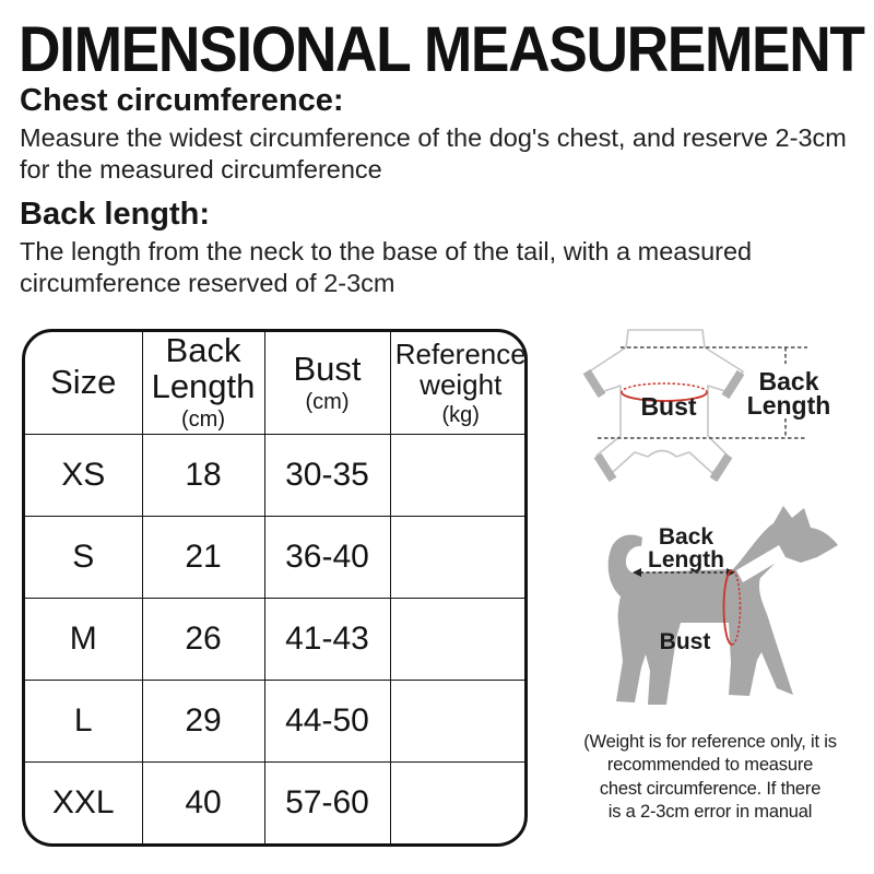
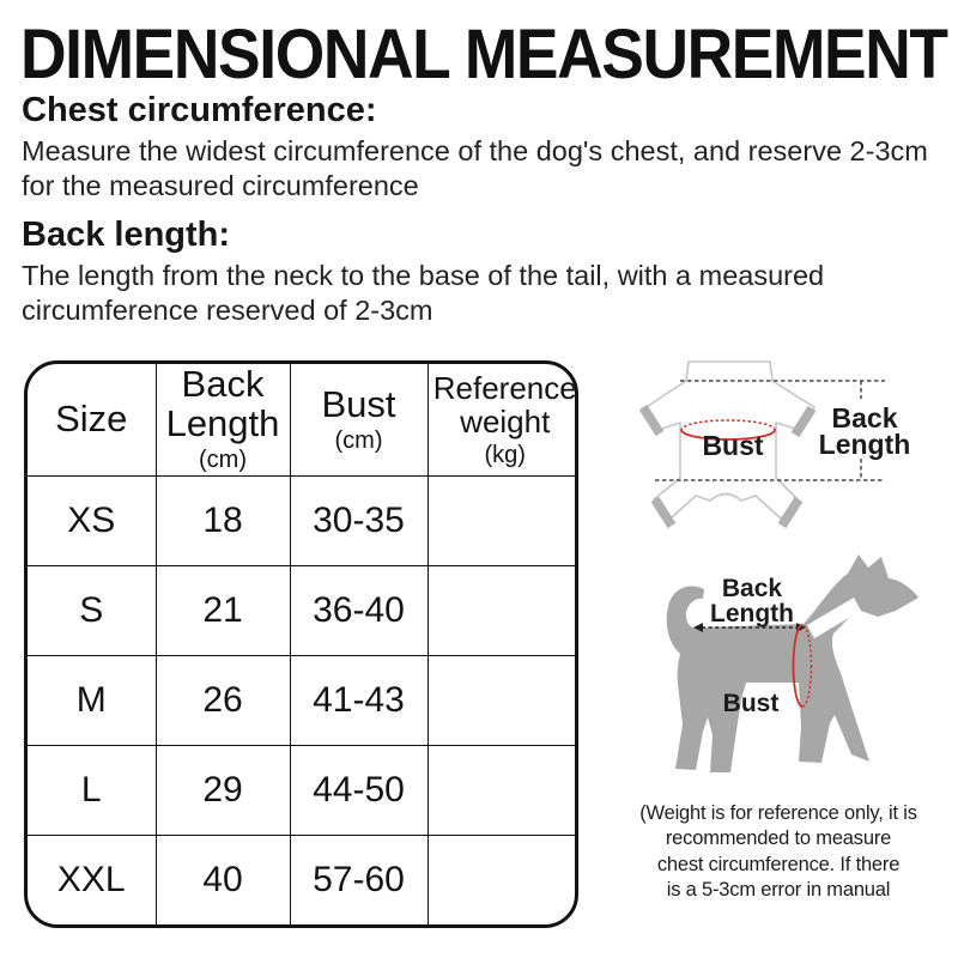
  DIMENSIONAL MEASUREMENT
  Chest circumference:
  Measure the widest circumference of the dog's chest, and reserve 2-3cm for the measured circumference
  Back length:
  The length from the neck to the base of the tail, with a measured circumference reserved of 2-3cm
  Size	Back Length (cm)	Bust (cm)	Reference weight (kg)
  XS	18	30-35
  S	21	36-40
  M	26	41-43
  L	29	44-50
  XXL	40	57-60
  Bust
  Back
  Length
  Back
  Length
  Bust
  (Weight is for reference only, it is
  recommended to measure
  chest circumference. If there
- is a 2-3cm error in manual
+ is a 5-3cm error in manual
